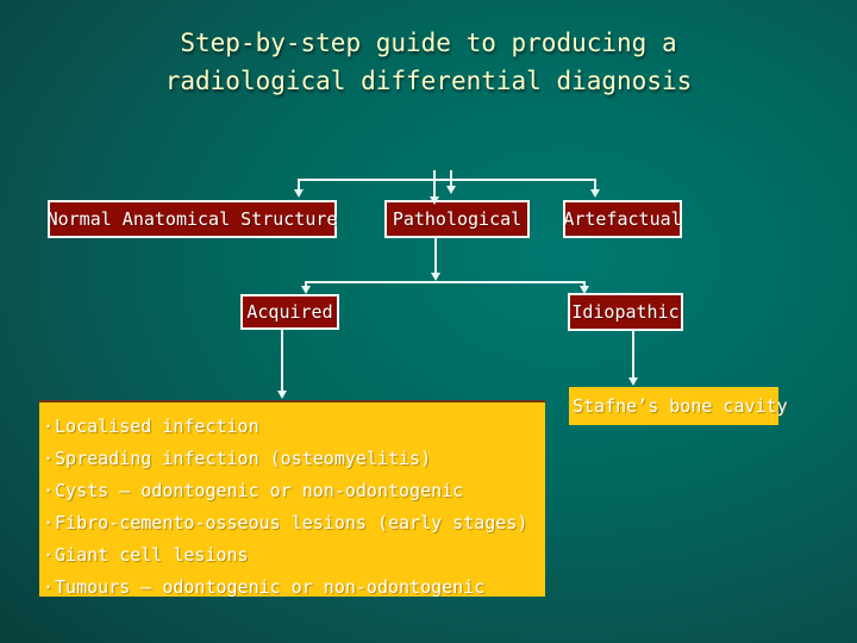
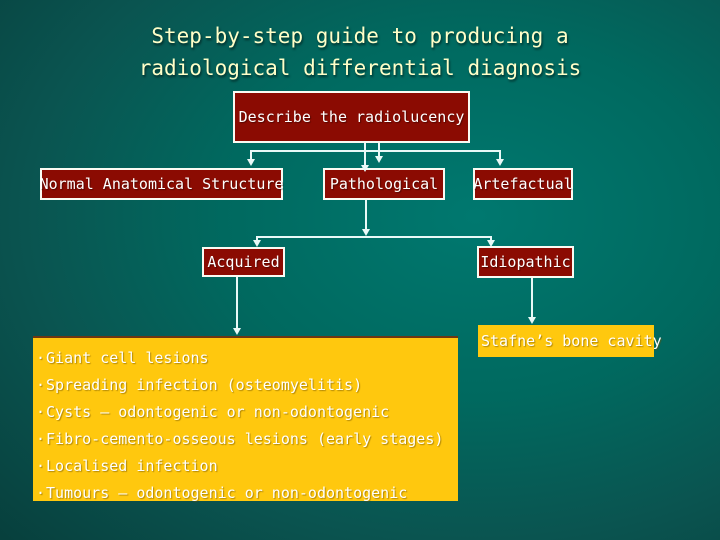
  Step-by-step guide to producing a
  radiological differential diagnosis
+ Describe the radiolucency
  Normal Anatomical Structure
  Pathological
  Artefactual
  Acquired
  Idiopathic
- ·Localised infection
+ ·Giant cell lesions
  ·Spreading infection (osteomyelitis)
  ·Cysts – odontogenic or non-odontogenic
  ·Fibro-cemento-osseous lesions (early stages)
- ·Giant cell lesions
+ ·Localised infection
  ·Tumours – odontogenic or non-odontogenic
  Stafne’s bone cavity
